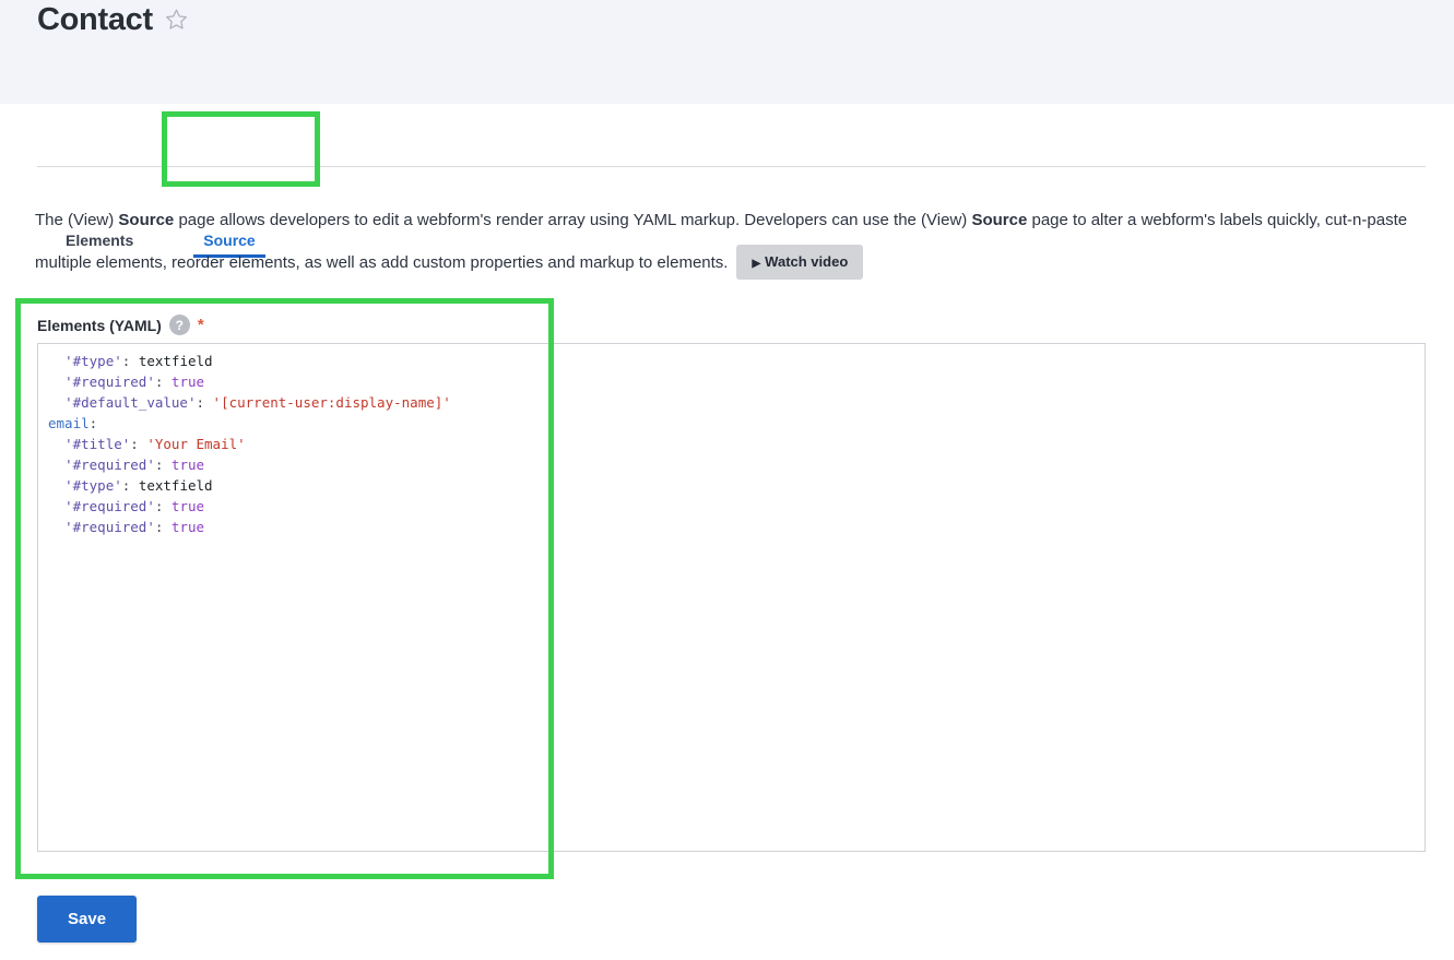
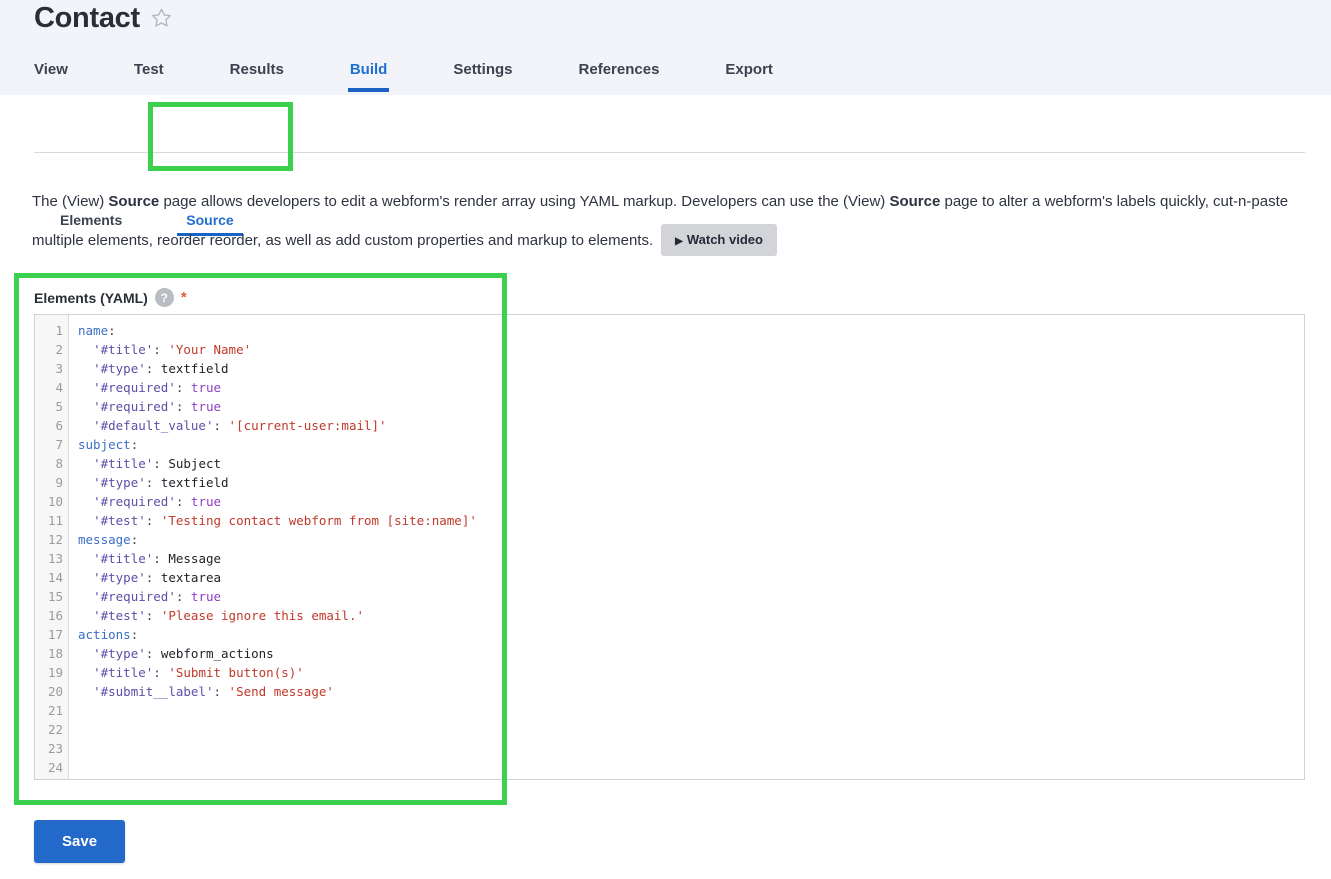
  Contact
+ View
+ Test
+ Results
+ Build
+ Settings
+ References
+ Export
  Elements
  Source
- The (View) Source page allows developers to edit a webform's render array using YAML markup. Developers can use the (View) Source page to alter a webform's labels quickly, cut-n-paste multiple elements, reorder elements, as well as add custom properties and markup to elements. ▶ Watch video
+ The (View) Source page allows developers to edit a webform's render array using YAML markup. Developers can use the (View) Source page to alter a webform's labels quickly, cut-n-paste multiple elements, reorder reorder, as well as add custom properties and markup to elements. ▶ Watch video
  Elements (YAML)
  ?
  *
+ 1
+ 2
+ 3
+ 4
+ 5
+ 6
+ 7
+ 8
+ 9
+ 10
+ 11
+ 12
+ 13
+ 14
+ 15
+ 16
+ 17
+ 18
+ 19
+ 20
+ 21
+ 22
+ 23
+ 24
+ name:
+ '#title': 'Your Name'
  '#type': textfield
  '#required': true
- '#default_value': '[current-user:display-name]'
- email:
- '#title': 'Your Email'
  '#required': true
+ '#default_value': '[current-user:mail]'
+ subject:
+ '#title': Subject
  '#type': textfield
  '#required': true
+ '#test': 'Testing contact webform from [site:name]'
+ message:
+ '#title': Message
+ '#type': textarea
  '#required': true
+ '#test': 'Please ignore this email.'
+ actions:
+ '#type': webform_actions
+ '#title': 'Submit button(s)'
+ '#submit__label': 'Send message'
  Save
